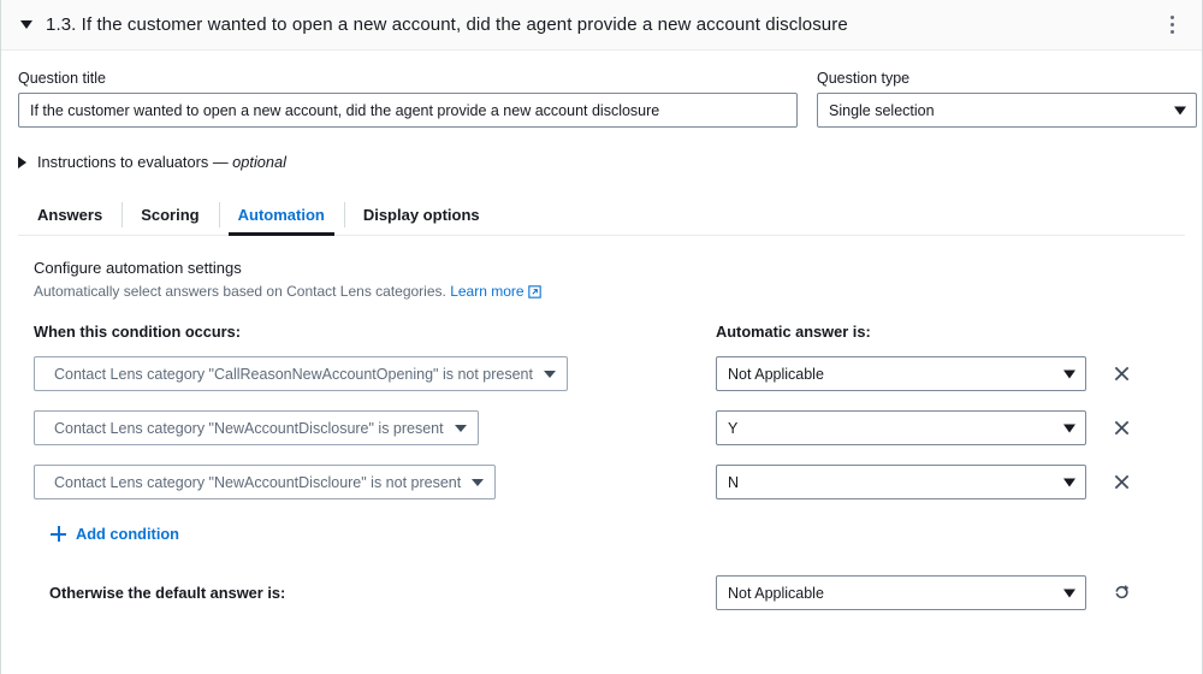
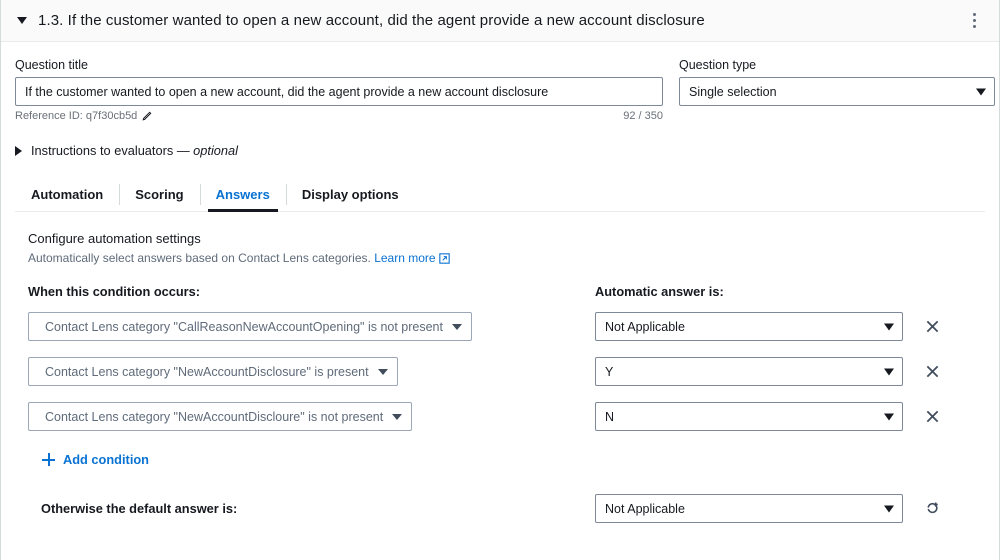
  1.3. If the customer wanted to open a new account, did the agent provide a new account disclosure
  Question title
  If the customer wanted to open a new account, did the agent provide a new account disclosure
  Question type
  Single selection
+ Reference ID: q7f30cb5d
+ 92 / 350
  Instructions to evaluators — optional
- Answers
+ Automation
  Scoring
- Automation
+ Answers
  Display options
  Configure automation settings
  Automatically select answers based on Contact Lens categories. Learn more
  When this condition occurs:
  Contact Lens category "CallReasonNewAccountOpening" is not present
  Contact Lens category "NewAccountDisclosure" is present
  Contact Lens category "NewAccountDiscloure" is not present
  Add condition
  Automatic answer is:
  Not Applicable
  Y
  N
  Otherwise the default answer is:
  Not Applicable
